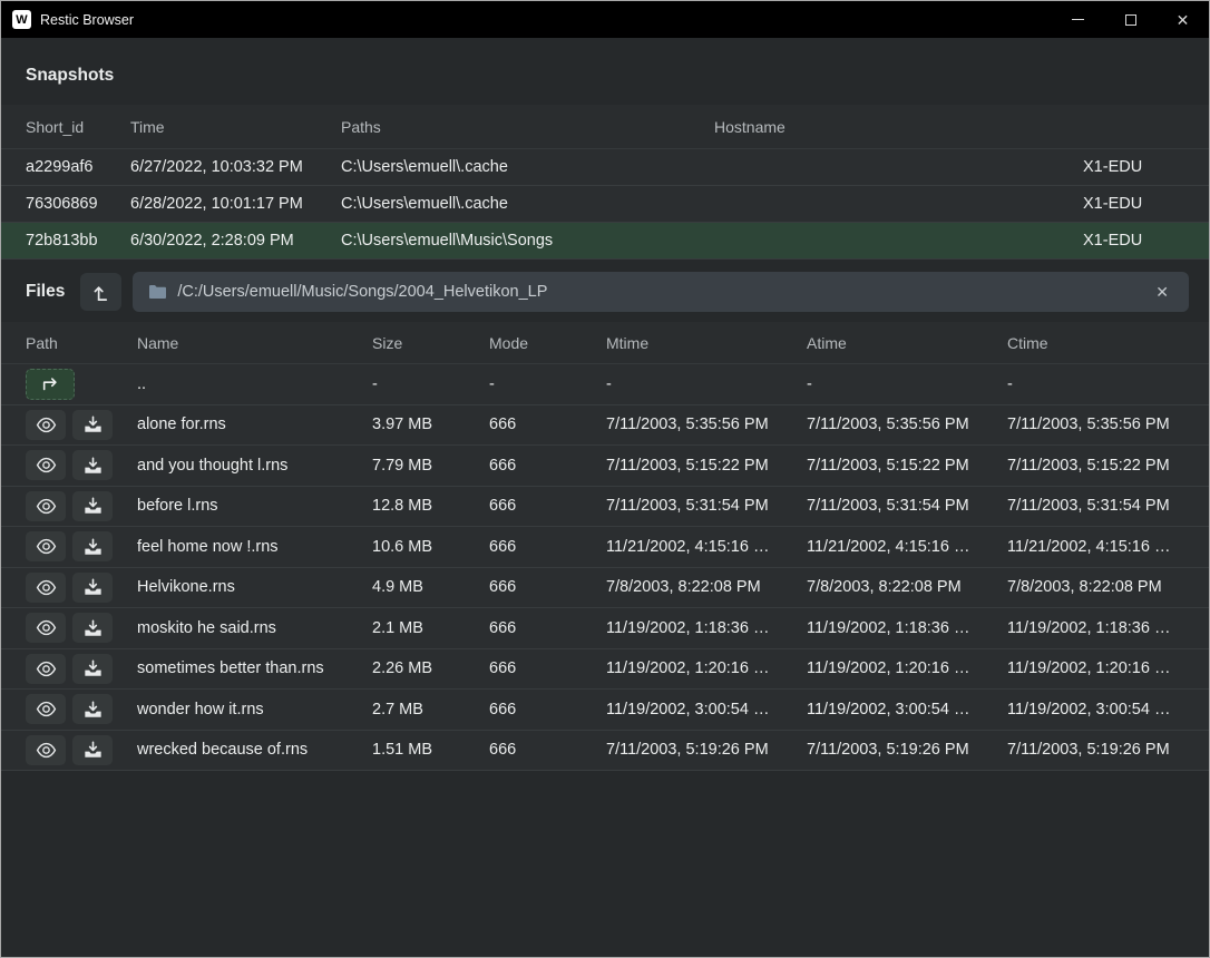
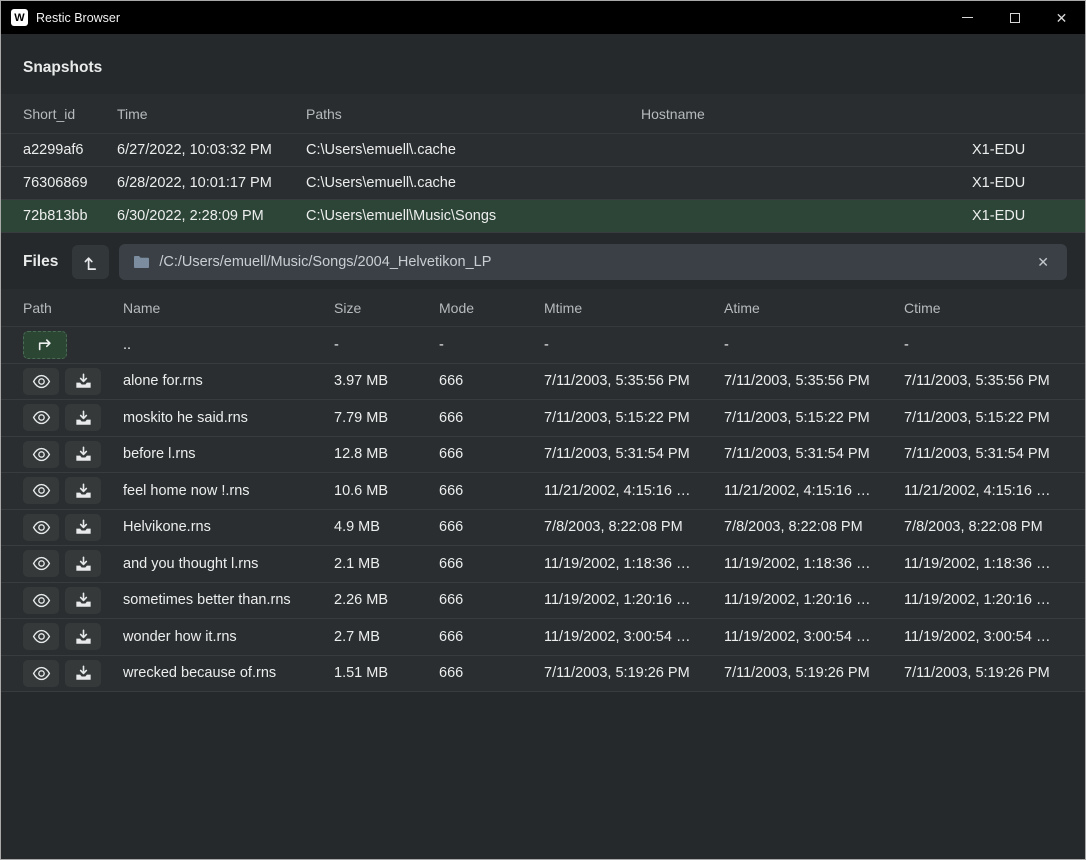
  W
  Restic Browser
  ✕
  Snapshots
  Short_id
  Time
  Paths
  Hostname
  a2299af6
  6/27/2022, 10:03:32 PM
  C:\Users\emuell\.cache
  X1-EDU
  76306869
  6/28/2022, 10:01:17 PM
  C:\Users\emuell\.cache
  X1-EDU
  72b813bb
  6/30/2022, 2:28:09 PM
  C:\Users\emuell\Music\Songs
  X1-EDU
  Files
  /C:/Users/emuell/Music/Songs/2004_Helvetikon_LP
  ✕
  Path
  Name
  Size
  Mode
  Mtime
  Atime
  Ctime
  ..
  -
  -
  -
  -
  -
  alone for.rns
  3.97 MB
  666
  7/11/2003, 5:35:56 PM
  7/11/2003, 5:35:56 PM
  7/11/2003, 5:35:56 PM
- and you thought l.rns
+ moskito he said.rns
  7.79 MB
  666
  7/11/2003, 5:15:22 PM
  7/11/2003, 5:15:22 PM
  7/11/2003, 5:15:22 PM
  before l.rns
  12.8 MB
  666
  7/11/2003, 5:31:54 PM
  7/11/2003, 5:31:54 PM
  7/11/2003, 5:31:54 PM
  feel home now !.rns
  10.6 MB
  666
  11/21/2002, 4:15:16 …
  11/21/2002, 4:15:16 …
  11/21/2002, 4:15:16 …
  Helvikone.rns
  4.9 MB
  666
  7/8/2003, 8:22:08 PM
  7/8/2003, 8:22:08 PM
  7/8/2003, 8:22:08 PM
- moskito he said.rns
+ and you thought l.rns
  2.1 MB
  666
  11/19/2002, 1:18:36 …
  11/19/2002, 1:18:36 …
  11/19/2002, 1:18:36 …
  sometimes better than.rns
  2.26 MB
  666
  11/19/2002, 1:20:16 …
  11/19/2002, 1:20:16 …
  11/19/2002, 1:20:16 …
  wonder how it.rns
  2.7 MB
  666
  11/19/2002, 3:00:54 …
  11/19/2002, 3:00:54 …
  11/19/2002, 3:00:54 …
  wrecked because of.rns
  1.51 MB
  666
  7/11/2003, 5:19:26 PM
  7/11/2003, 5:19:26 PM
  7/11/2003, 5:19:26 PM
